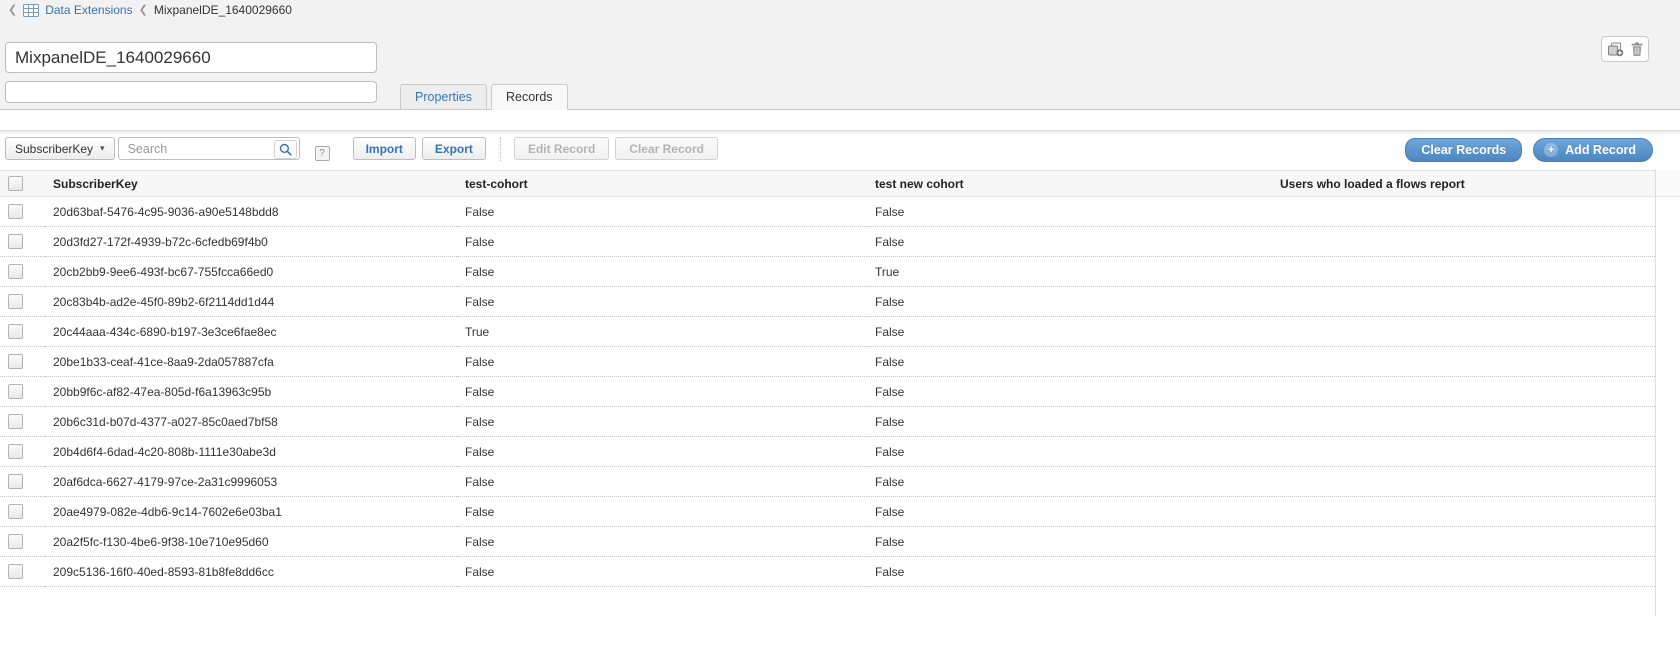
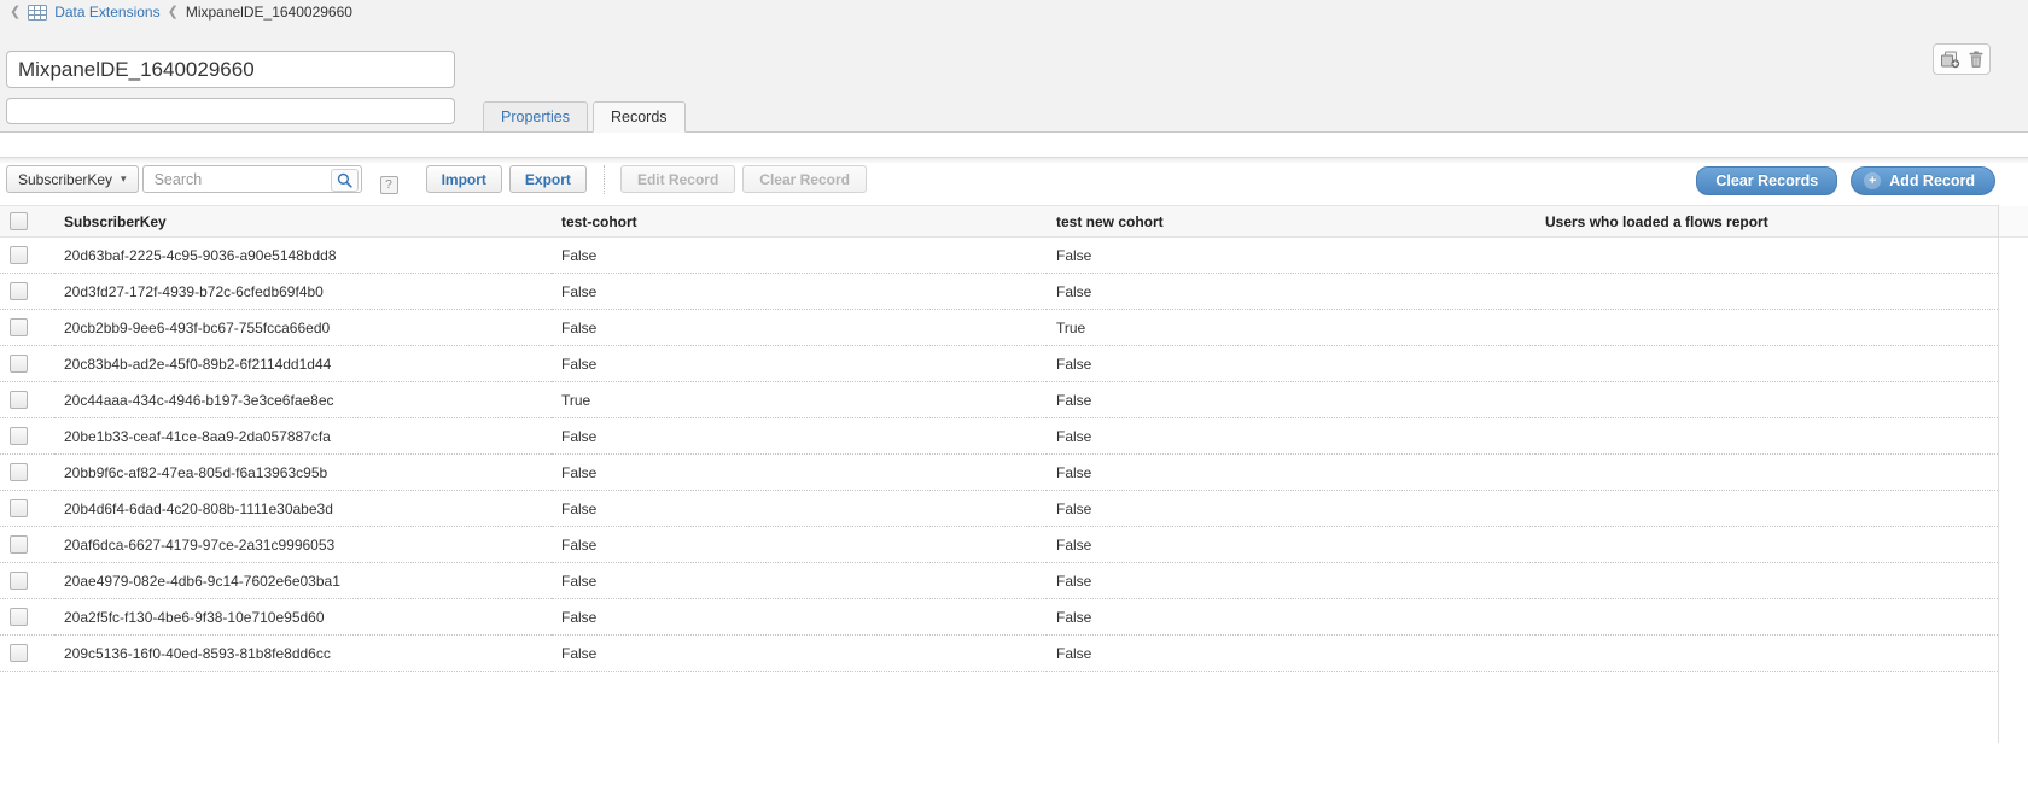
  ❮
  Data Extensions
  ❮
  MixpanelDE_1640029660
  MixpanelDE_1640029660
  Properties
  Records
  SubscriberKey
  ▾
  Search
  ?
  Import
  Export
  Edit Record
  Clear Record
  Clear Records
  +
  Add Record
  	SubscriberKey	test-cohort	test new cohort	Users who loaded a flows report
- 	20d63baf-5476-4c95-9036-a90e5148bdd8	False	False
+ 	20d63baf-2225-4c95-9036-a90e5148bdd8	False	False
  	20d3fd27-172f-4939-b72c-6cfedb69f4b0	False	False
  	20cb2bb9-9ee6-493f-bc67-755fcca66ed0	False	True
  	20c83b4b-ad2e-45f0-89b2-6f2114dd1d44	False	False
- 	20c44aaa-434c-6890-b197-3e3ce6fae8ec	True	False
+ 	20c44aaa-434c-4946-b197-3e3ce6fae8ec	True	False
  	20be1b33-ceaf-41ce-8aa9-2da057887cfa	False	False
  	20bb9f6c-af82-47ea-805d-f6a13963c95b	False	False
- 	20b6c31d-b07d-4377-a027-85c0aed7bf58	False	False
  	20b4d6f4-6dad-4c20-808b-1111e30abe3d	False	False
  	20af6dca-6627-4179-97ce-2a31c9996053	False	False
  	20ae4979-082e-4db6-9c14-7602e6e03ba1	False	False
  	20a2f5fc-f130-4be6-9f38-10e710e95d60	False	False
  	209c5136-16f0-40ed-8593-81b8fe8dd6cc	False	False
